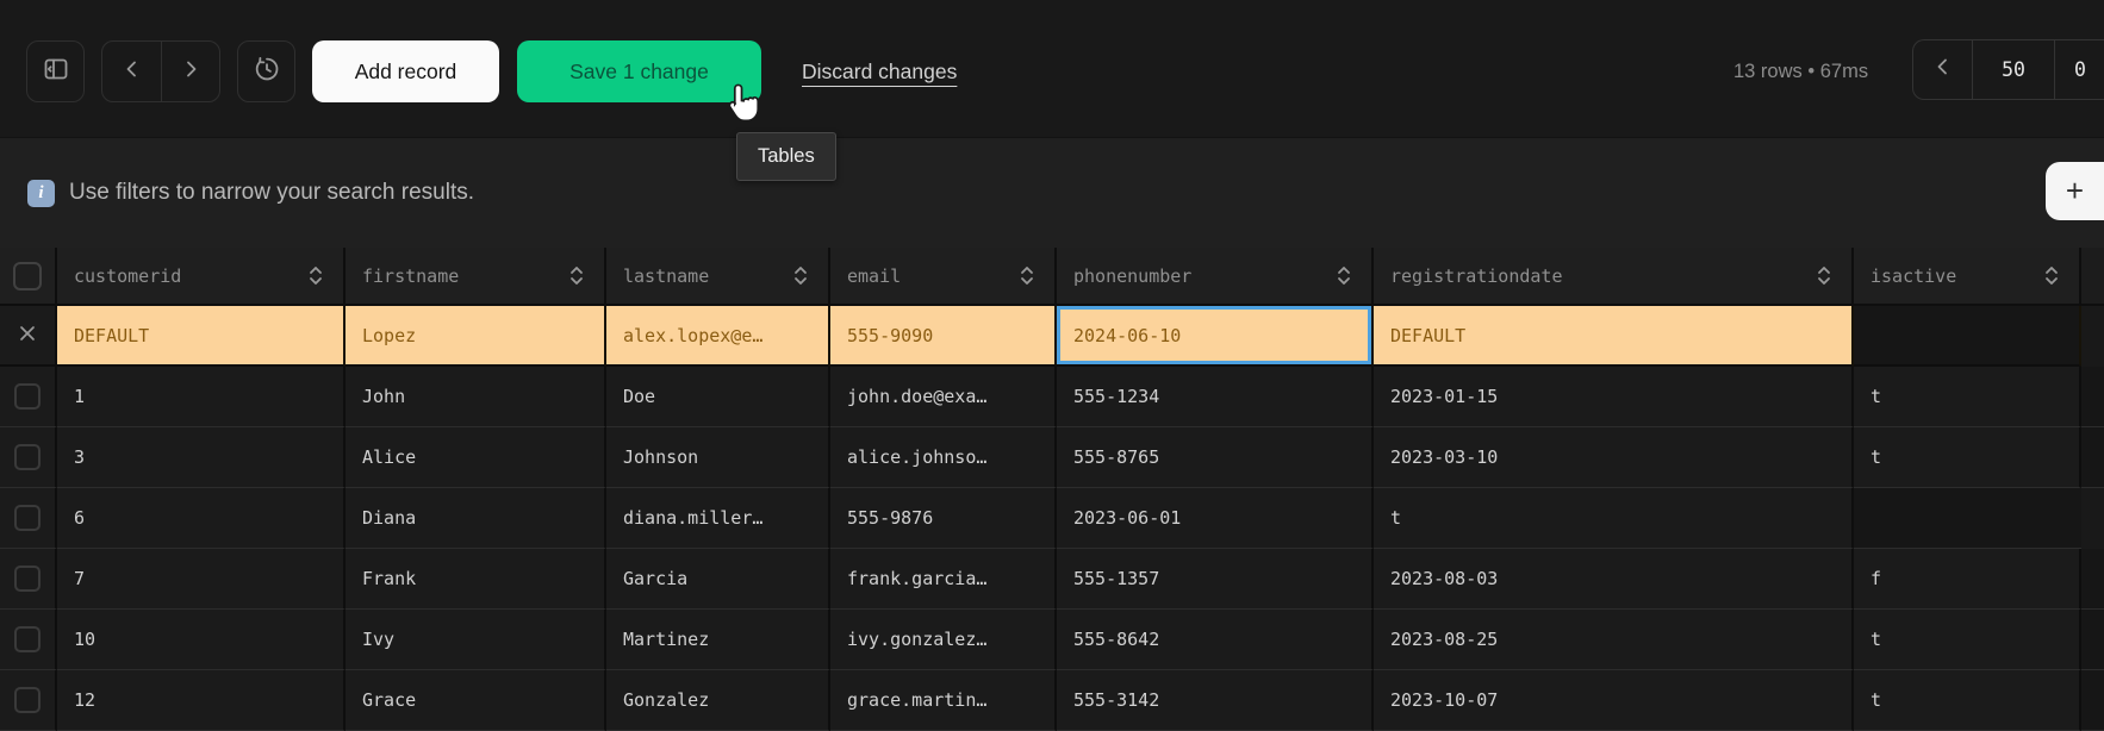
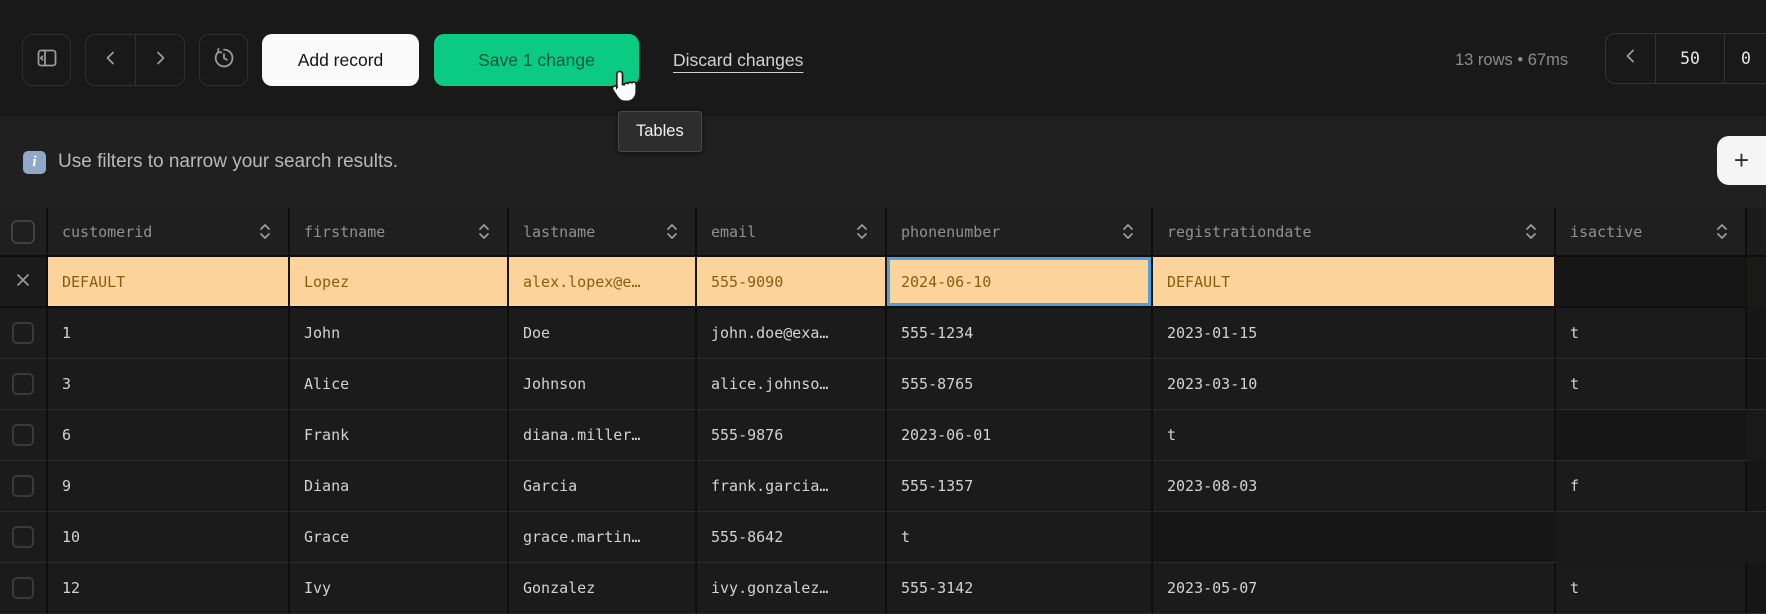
  Add record
  Save 1 change
  Discard changes
  13 rows • 67ms
  50
  0
  Tables
  i
  Use filters to narrow your search results.
  +
  customerid
  firstname
  lastname
  email
  phonenumber
  registrationdate
  isactive
  DEFAULT
  Lopez
  alex.lopex@e…
  555-9090
  2024-06-10
  DEFAULT
  1
  John
  Doe
  john.doe@exa…
  555-1234
  2023-01-15
  t
  3
  Alice
  Johnson
  alice.johnso…
  555-8765
  2023-03-10
  t
  6
- Diana
+ Frank
  diana.miller…
  555-9876
  2023-06-01
  t
- 7
+ 9
- Frank
+ Diana
  Garcia
  frank.garcia…
  555-1357
  2023-08-03
  f
  10
- Ivy
+ Grace
- Martinez
- ivy.gonzalez…
+ grace.martin…
  555-8642
- 2023-08-25
  t
  12
- Grace
+ Ivy
  Gonzalez
- grace.martin…
+ ivy.gonzalez…
  555-3142
- 2023-10-07
+ 2023-05-07
  t
